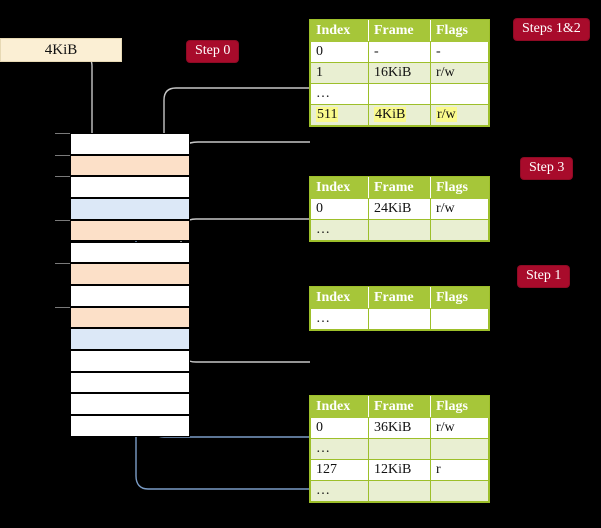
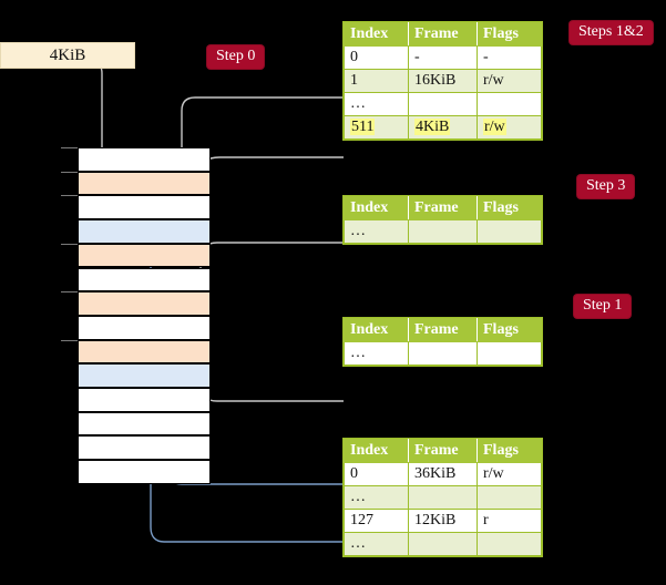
  4KiB
  Index	Frame	Flags
  0	-	-
  1	16KiB	r/w
  …
  511	4KiB	r/w
  Index	Frame	Flags
- 0	24KiB	r/w
  …
  Index	Frame	Flags
  …
  Index	Frame	Flags
  0	36KiB	r/w
  …
  127	12KiB	r
  …
  Step 0
  Steps 1&2
  Step 3
  Step 1
